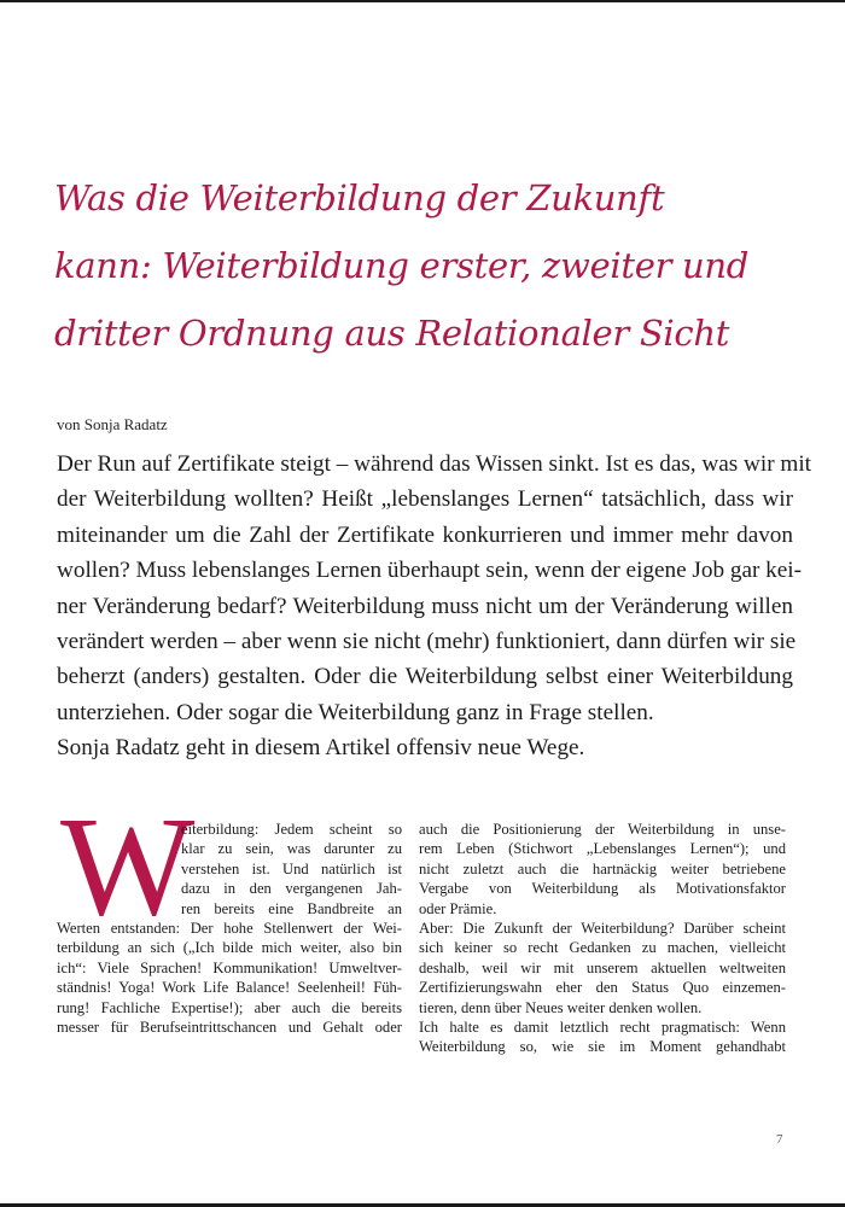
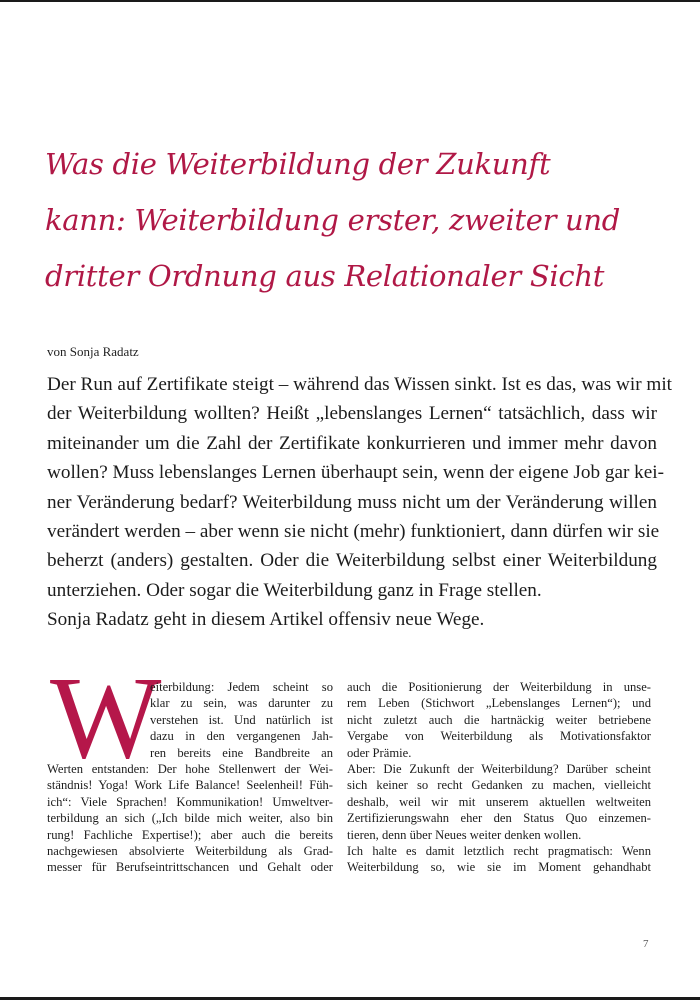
  Was die Weiterbildung der Zukunft
  kann: Weiterbildung erster, zweiter und
  dritter Ordnung aus Relationaler Sicht
  von Sonja Radatz
  Der Run auf Zertifikate steigt – während das Wissen sinkt. Ist es das, was wir mit
  der Weiterbildung wollten? Heißt „lebenslanges Lernen“ tatsächlich, dass wir
  miteinander um die Zahl der Zertifikate konkurrieren und immer mehr davon
  wollen? Muss lebenslanges Lernen überhaupt sein, wenn der eigene Job gar kei-
  ner Veränderung bedarf? Weiterbildung muss nicht um der Veränderung willen
  verändert werden – aber wenn sie nicht (mehr) funktioniert, dann dürfen wir sie
  beherzt (anders) gestalten. Oder die Weiterbildung selbst einer Weiterbildung
  unterziehen. Oder sogar die Weiterbildung ganz in Frage stellen.
  Sonja Radatz geht in diesem Artikel offensiv neue Wege.
  W
  eiterbildung: Jedem scheint so
  klar zu sein, was darunter zu
  verstehen ist. Und natürlich ist
  dazu in den vergangenen Jah-
  ren bereits eine Bandbreite an
  Werten entstanden: Der hohe Stellenwert der Wei-
- terbildung an sich („Ich bilde mich weiter, also bin
+ ständnis! Yoga! Work Life Balance! Seelenheil! Füh-
  ich“: Viele Sprachen! Kommunikation! Umweltver-
- ständnis! Yoga! Work Life Balance! Seelenheil! Füh-
+ terbildung an sich („Ich bilde mich weiter, also bin
  rung! Fachliche Expertise!); aber auch die bereits
+ nachgewiesen absolvierte Weiterbildung als Grad-
  messer für Berufseintrittschancen und Gehalt oder
  auch die Positionierung der Weiterbildung in unse-
  rem Leben (Stichwort „Lebenslanges Lernen“); und
  nicht zuletzt auch die hartnäckig weiter betriebene
  Vergabe von Weiterbildung als Motivationsfaktor
  oder Prämie.
  Aber: Die Zukunft der Weiterbildung? Darüber scheint
  sich keiner so recht Gedanken zu machen, vielleicht
  deshalb, weil wir mit unserem aktuellen weltweiten
  Zertifizierungswahn eher den Status Quo einzemen-
  tieren, denn über Neues weiter denken wollen.
  Ich halte es damit letztlich recht pragmatisch: Wenn
  Weiterbildung so, wie sie im Moment gehandhabt
  7
